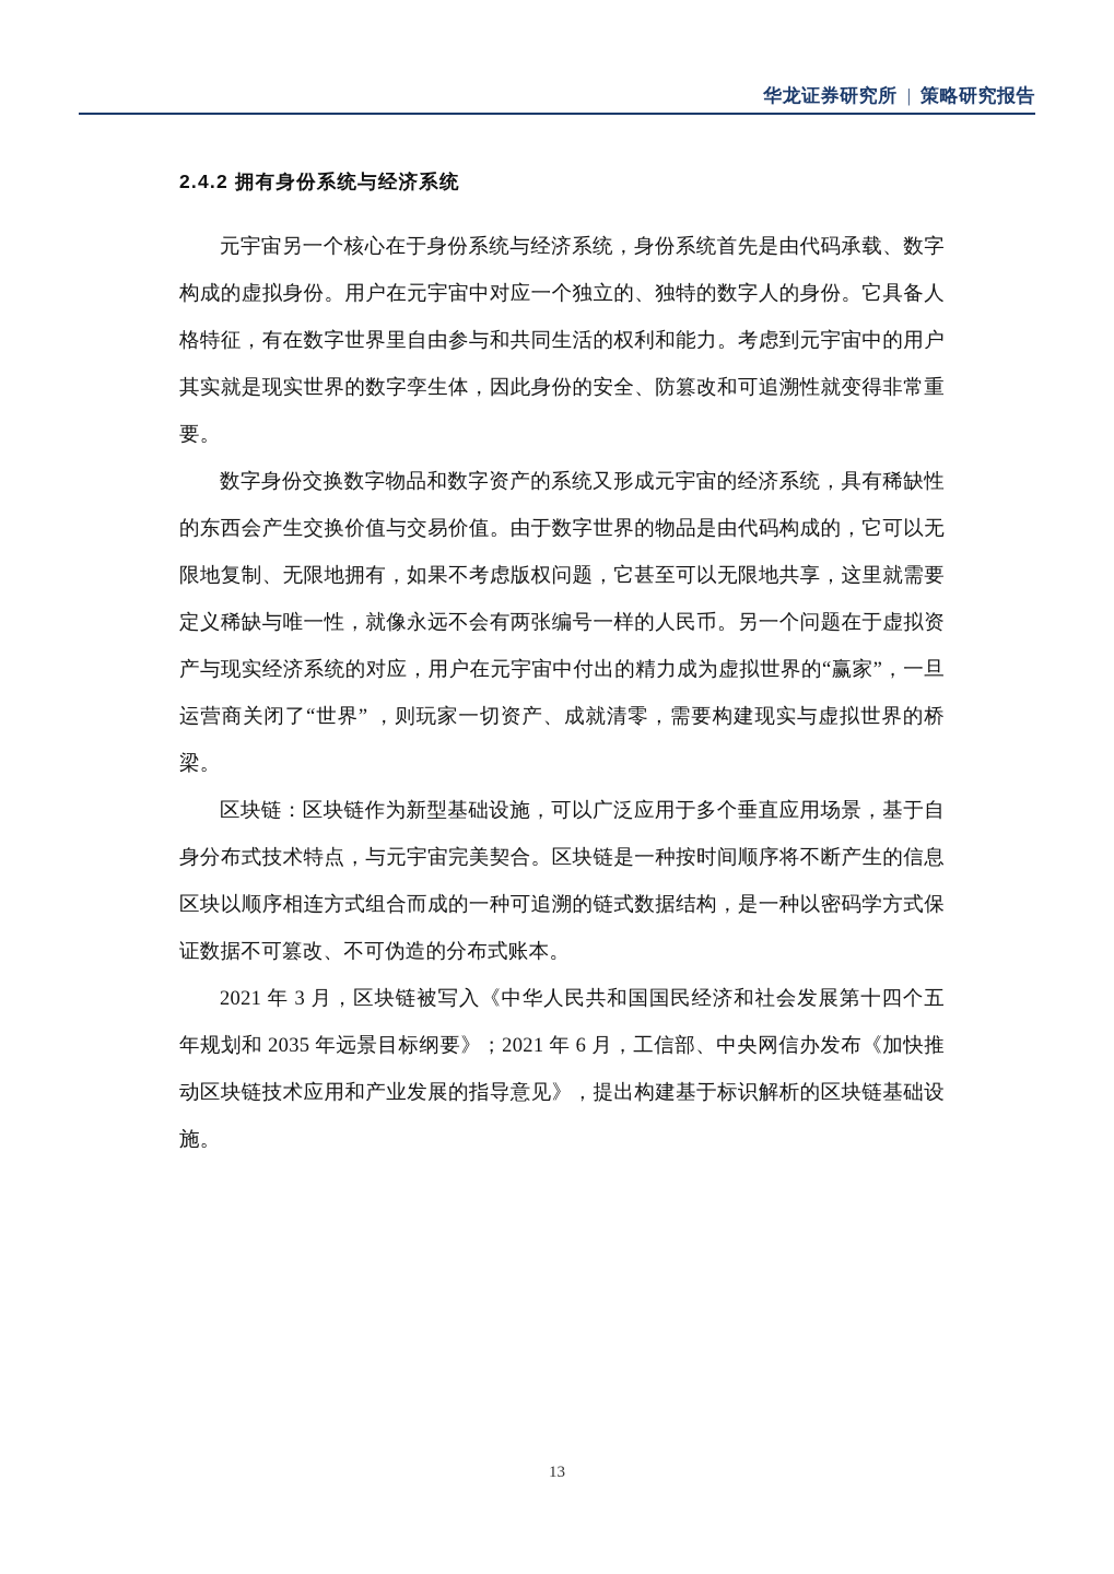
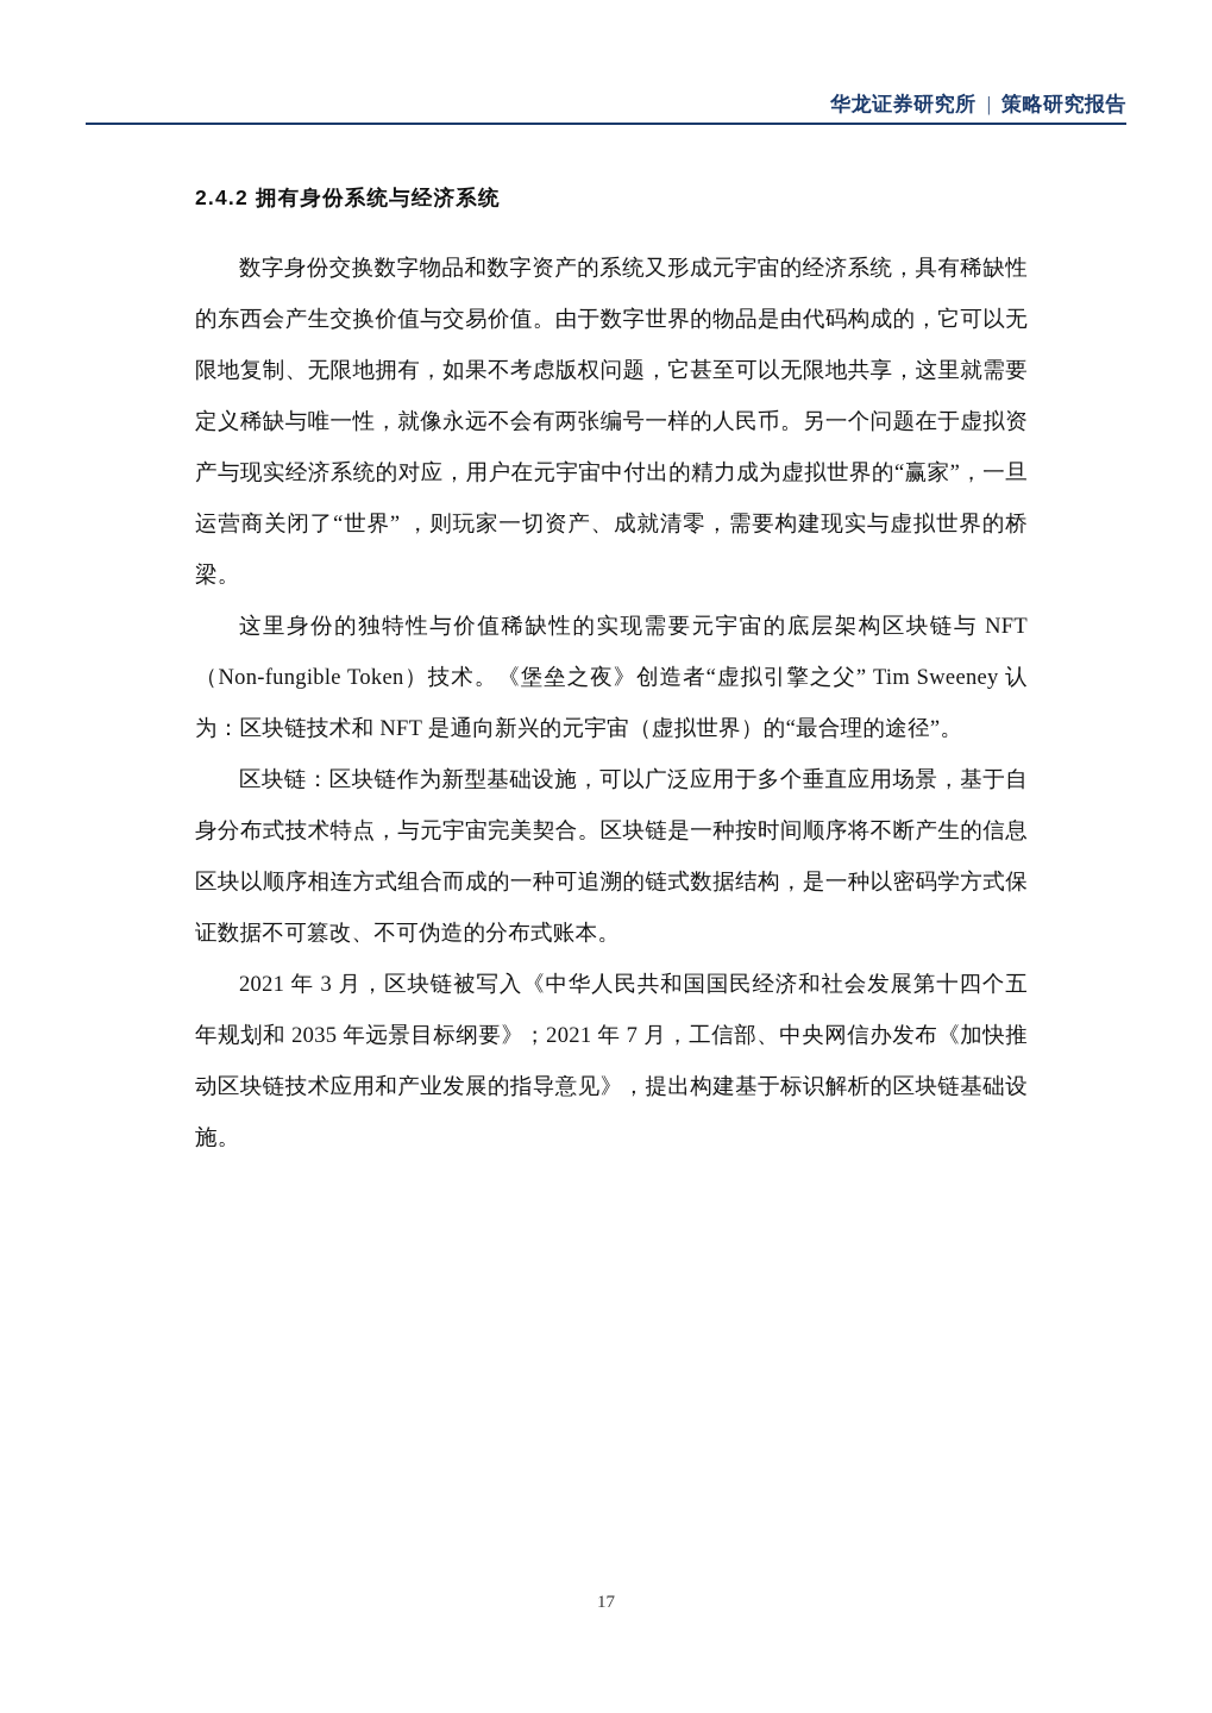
  华龙证券研究所
  |
  策略研究报告
  2.4.2 拥有身份系统与经济系统
- 元宇宙另一个核心在于身份系统与经济系统，身份系统首先是由代码承载、数字构成的虚拟身份。用户在元宇宙中对应一个独立的、独特的数字人的身份。它具备人格特征，有在数字世界里自由参与和共同生活的权利和能力。考虑到元宇宙中的用户其实就是现实世界的数字孪生体，因此身份的安全、防篡改和可追溯性就变得非常重要。
  数字身份交换数字物品和数字资产的系统又形成元宇宙的经济系统，具有稀缺性的东西会产生交换价值与交易价值。由于数字世界的物品是由代码构成的，它可以无限地复制、无限地拥有，如果不考虑版权问题，它甚至可以无限地共享，这里就需要定义稀缺与唯一性，就像永远不会有两张编号一样的人民币。另一个问题在于虚拟资产与现实经济系统的对应，用户在元宇宙中付出的精力成为虚拟世界的“赢家”，一旦运营商关闭了“世界” ，则玩家一切资产、成就清零，需要构建现实与虚拟世界的桥梁。
+ 这里身份的独特性与价值稀缺性的实现需要元宇宙的底层架构区块链与 NFT（Non-fungible Token）技术。《堡垒之夜》创造者“虚拟引擎之父” Tim Sweeney 认为：区块链技术和 NFT 是通向新兴的元宇宙（虚拟世界）的“最合理的途径”。
  区块链：区块链作为新型基础设施，可以广泛应用于多个垂直应用场景，基于自身分布式技术特点，与元宇宙完美契合。区块链是一种按时间顺序将不断产生的信息区块以顺序相连方式组合而成的一种可追溯的链式数据结构，是一种以密码学方式保证数据不可篡改、不可伪造的分布式账本。
- 2021 年 3 月，区块链被写入《中华人民共和国国民经济和社会发展第十四个五年规划和 2035 年远景目标纲要》；2021 年 6 月，工信部、中央网信办发布《加快推动区块链技术应用和产业发展的指导意见》，提出构建基于标识解析的区块链基础设施。
+ 2021 年 3 月，区块链被写入《中华人民共和国国民经济和社会发展第十四个五年规划和 2035 年远景目标纲要》；2021 年 7 月，工信部、中央网信办发布《加快推动区块链技术应用和产业发展的指导意见》，提出构建基于标识解析的区块链基础设施。
- 13
+ 17
